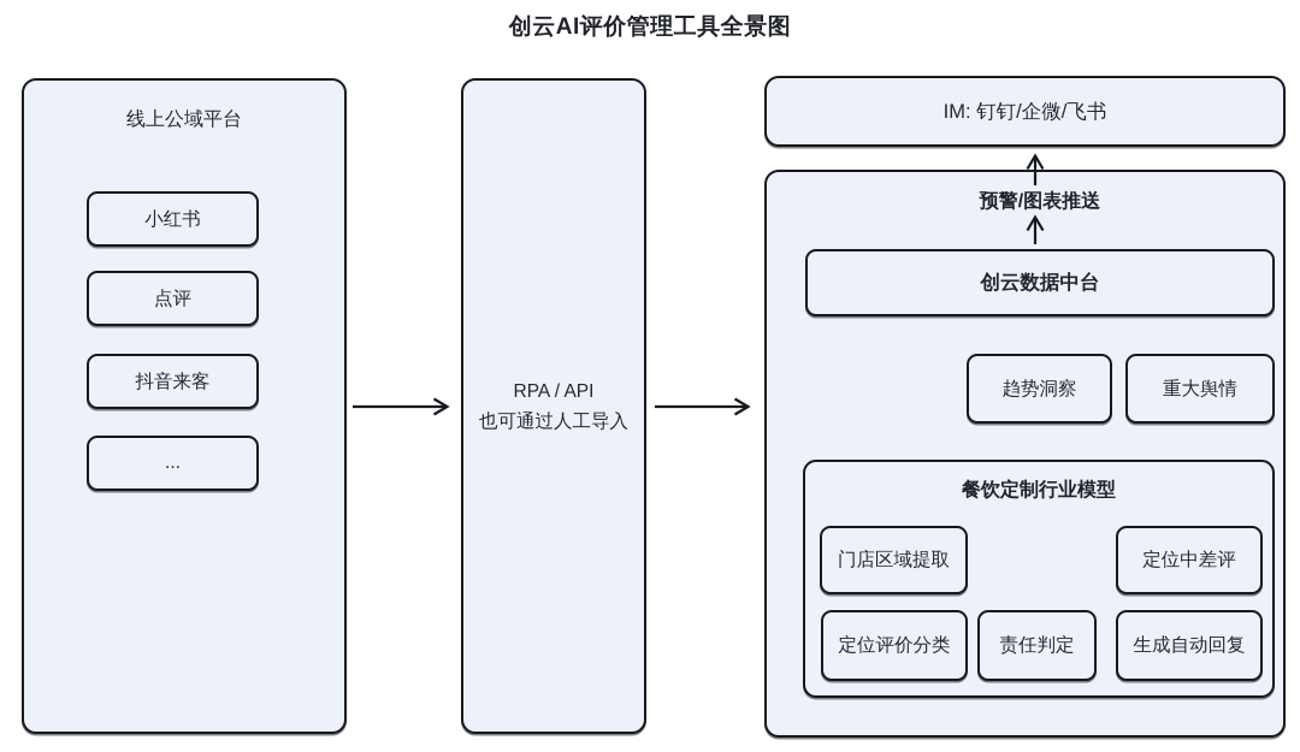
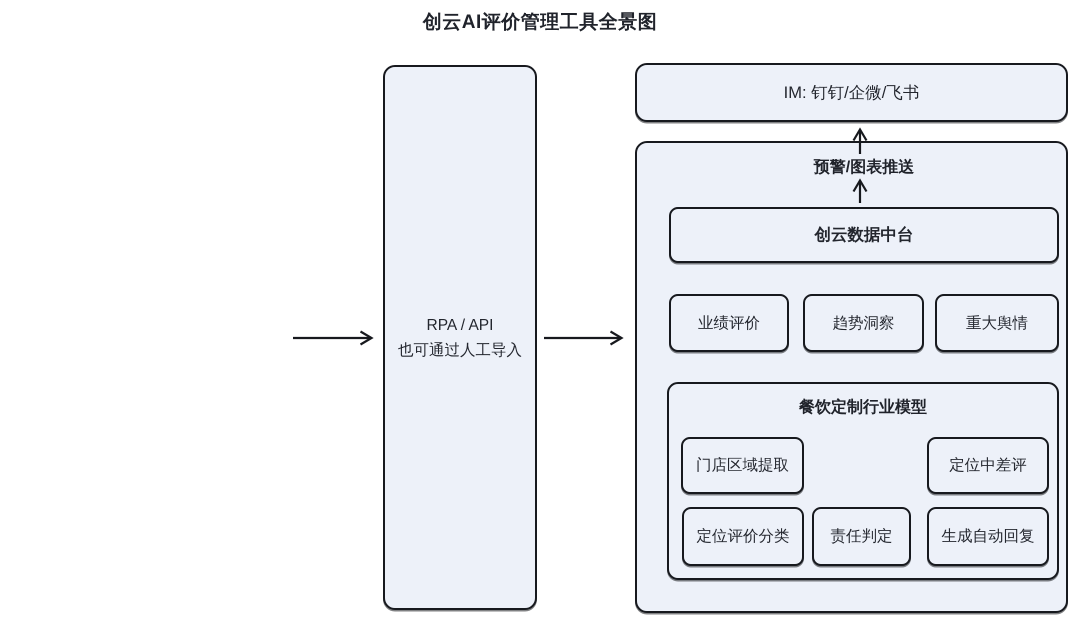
  创云AI评价管理工具全景图
- 线上公域平台
- 小红书
- 点评
- 抖音来客
- ...
  RPA / API
  也可通过人工导入
  IM: 钉钉/企微/飞书
  预警/图表推送
  创云数据中台
+ 业绩评价
  趋势洞察
  重大舆情
  餐饮定制行业模型
  门店区域提取
  定位中差评
  定位评价分类
  责任判定
  生成自动回复
